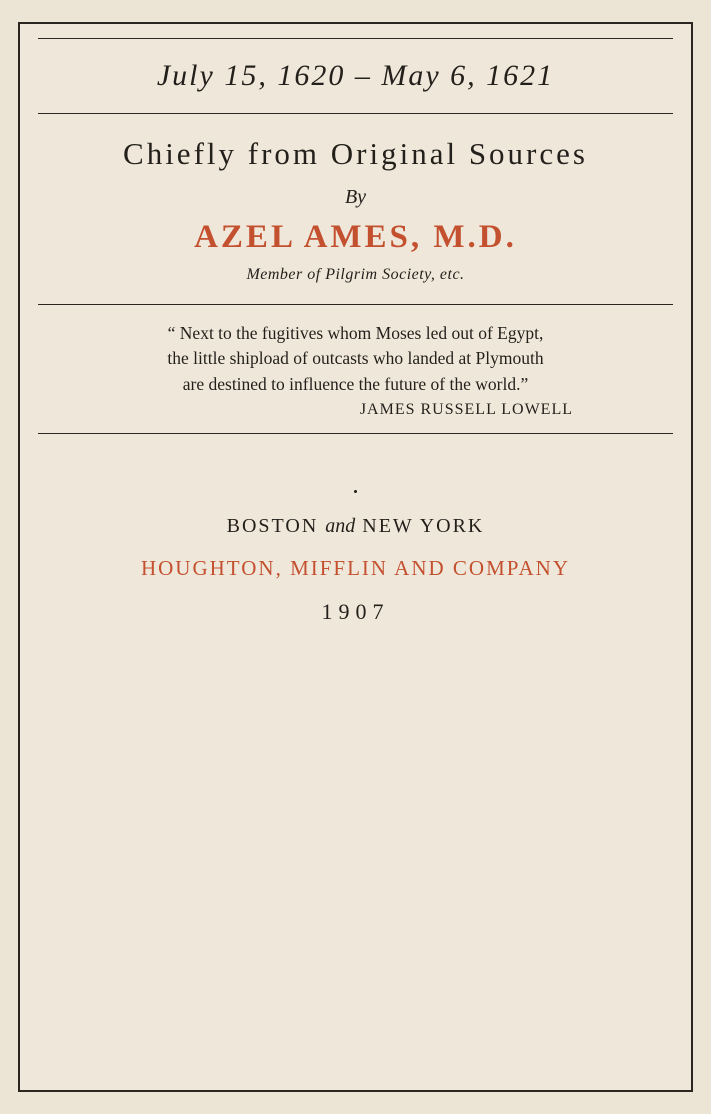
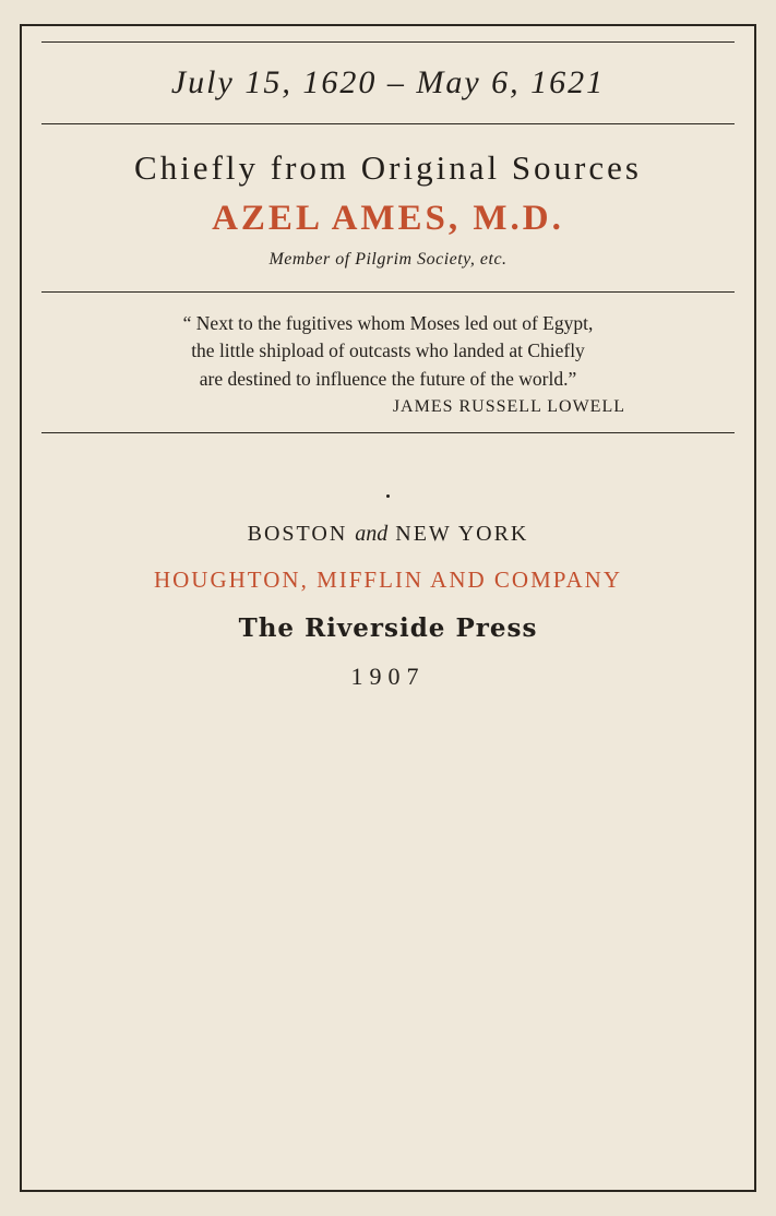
  July 15, 1620 – May 6, 1621
  Chiefly from Original Sources
- By
  AZEL AMES, M.D.
  Member of Pilgrim Society, etc.
  “ Next to the fugitives whom Moses led out of Egypt,
- the little shipload of outcasts who landed at Plymouth
+ the little shipload of outcasts who landed at Chiefly
  are destined to influence the future of the world.”
  JAMES RUSSELL LOWELL
  BOSTON and NEW YORK
  HOUGHTON, MIFFLIN AND COMPANY
+ The Riverside Press
  1907
